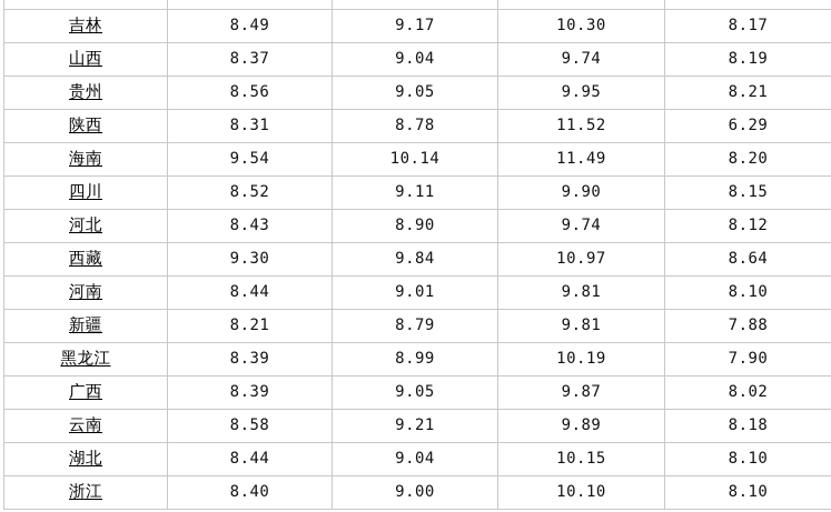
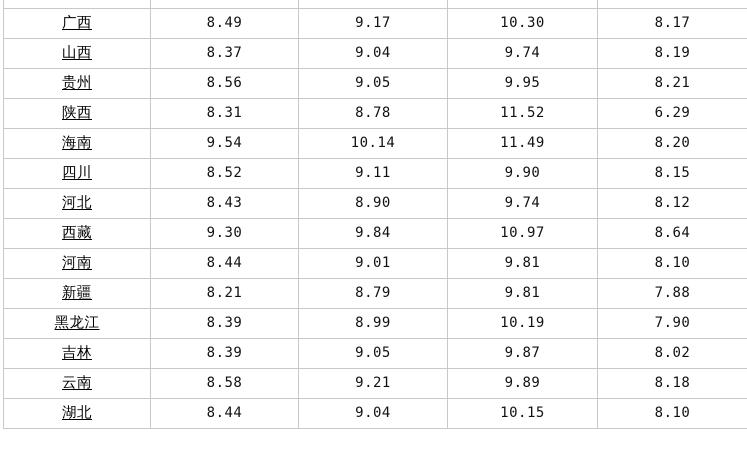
- 吉林	8.49	9.17	10.30	8.17
+ 广西	8.49	9.17	10.30	8.17
  山西	8.37	9.04	9.74	8.19
  贵州	8.56	9.05	9.95	8.21
  陕西	8.31	8.78	11.52	6.29
  海南	9.54	10.14	11.49	8.20
  四川	8.52	9.11	9.90	8.15
  河北	8.43	8.90	9.74	8.12
  西藏	9.30	9.84	10.97	8.64
  河南	8.44	9.01	9.81	8.10
  新疆	8.21	8.79	9.81	7.88
  黑龙江	8.39	8.99	10.19	7.90
- 广西	8.39	9.05	9.87	8.02
+ 吉林	8.39	9.05	9.87	8.02
  云南	8.58	9.21	9.89	8.18
  湖北	8.44	9.04	10.15	8.10
- 浙江	8.40	9.00	10.10	8.10
